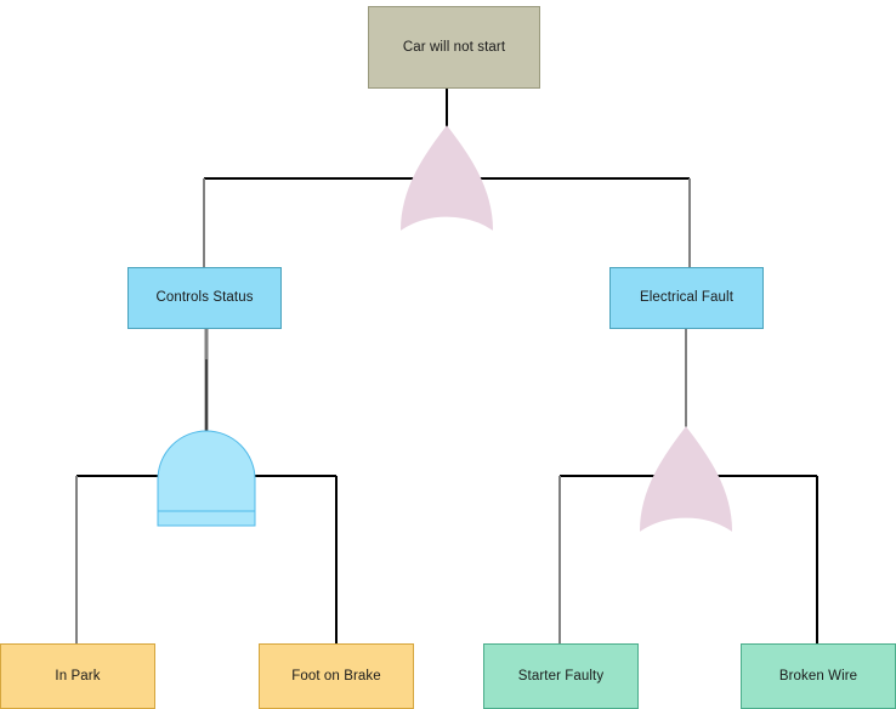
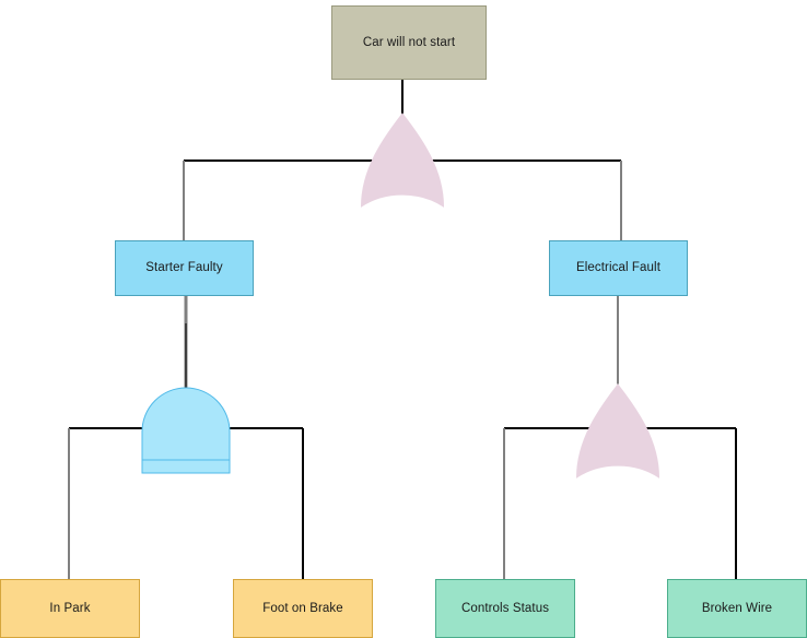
  Car will not start
- Controls Status
+ Starter Faulty
  Electrical Fault
  In Park
  Foot on Brake
- Starter Faulty
+ Controls Status
  Broken Wire
